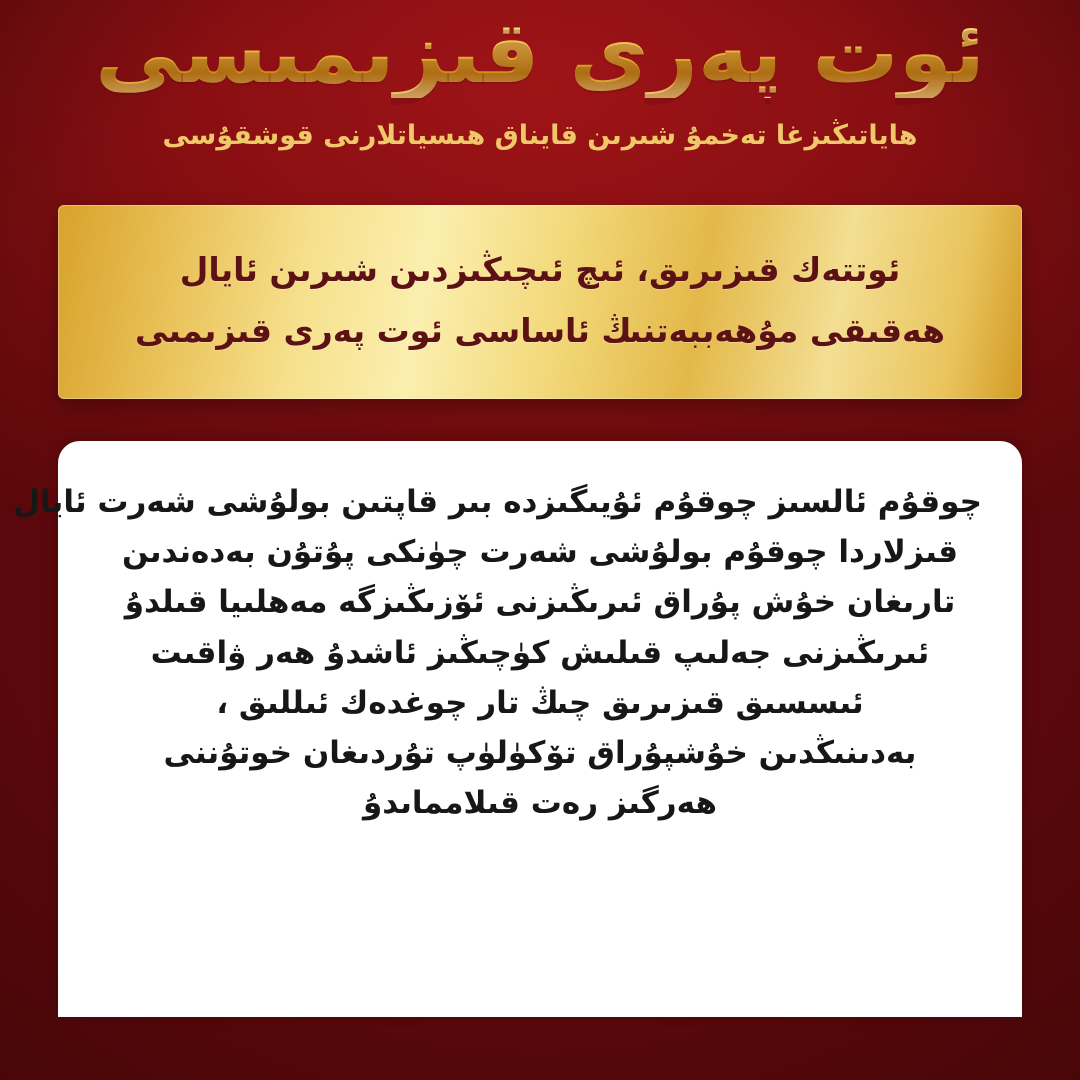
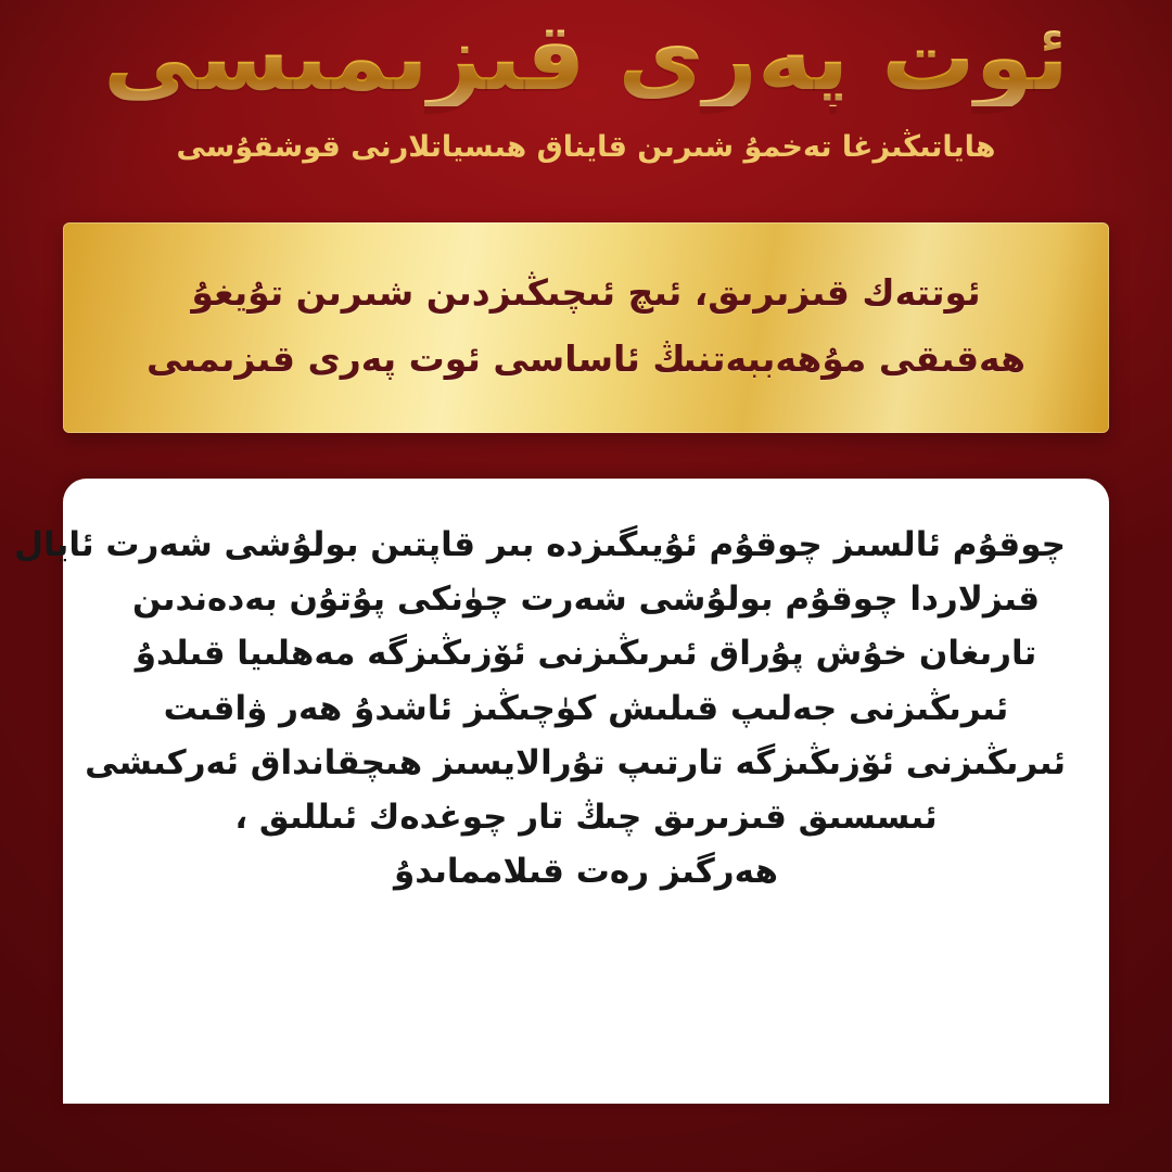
  ئوت پەرى قىزىمىسى
  ھاياتىڭىزغا تەخمۇ شىرىن قايناق ھىسياتلارنى قوشقۇسى
- ئوتتەك قىزىرىق، ئىچ ئىچىڭىزدىن شىرىن ئايال
+ ئوتتەك قىزىرىق، ئىچ ئىچىڭىزدىن شىرىن تۇيغۇ
  ھەقىقى مۇھەببەتنىڭ ئاساسى ئوت پەرى قىزىمىى
  چوقۇم ئالسىز چوقۇم ئۇيىگىزده بىر قاپتىن بولۇشى شەرت ئايال
  قىزلاردا چوقۇم بولۇشى شەرت چۈنكى پۇتۇن بەدەندىن
  تارىغان خۇش پۇراق ئىرىڭىزنى ئۆزىڭىزگە مەھلىيا قىلدۇ
  ئىرىڭىزنى جەلىپ قىلىش كۈچىڭىز ئاشدۇ ھەر ۋاقىت
+ ئىرىڭىزنى ئۆزىڭىزگە تارتىپ تۇرالايسىز ھىچقانداق ئەركىشى
  ئىسسىق قىزىرىق چىڭ تار چوغدەك ئىللىق ،
- بەدىنىڭدىن خۇشپۇراق تۆكۈلۈپ تۇردىغان خوتۇننى
  ھەرگىز رەت قىلامماىدۇ
